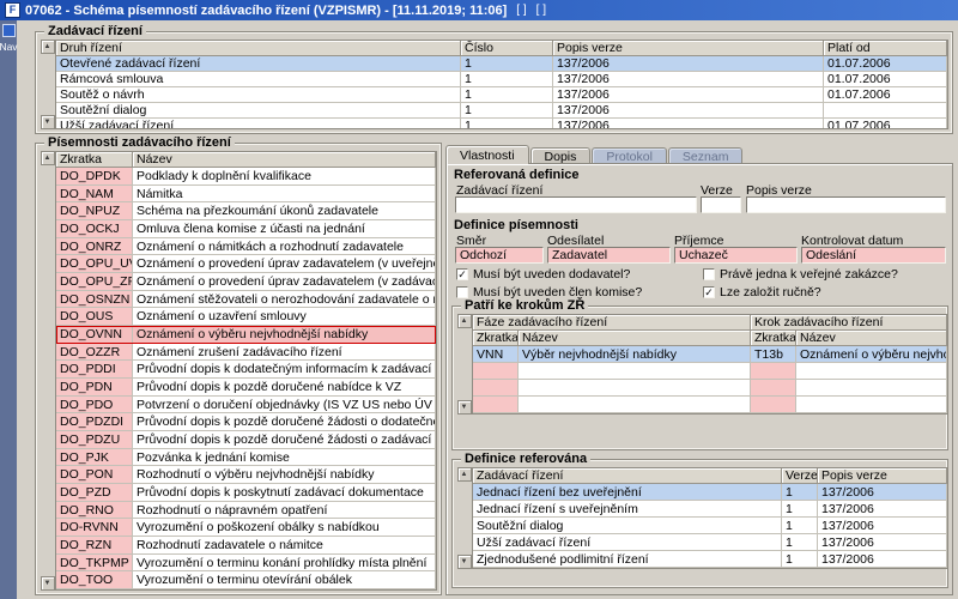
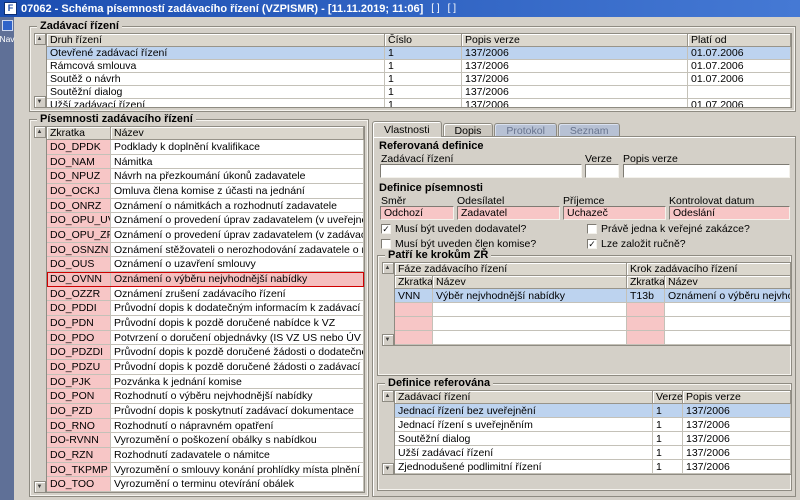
  F
  07062 - Schéma písemností zadávacího řízení (VZPISMR) - [11.11.2019; 11:06]
  [ ]
  [ ]
  Nav
  Zadávací řízení
  Druh řízení
  Číslo
  Popis verze
  Platí od
  Otevřené zadávací řízení
  1
  137/2006
  01.07.2006
  Rámcová smlouva
  1
  137/2006
  01.07.2006
  Soutěž o návrh
  1
  137/2006
  01.07.2006
  Soutěžní dialog
  1
  137/2006
  Užší zadávací řízení
  1
  137/2006
  01.07.2006
  Písemnosti zadávacího řízení
  Zkratka
  Název
  DO_DPDK
  Podklady k doplnění kvalifikace
  DO_NAM
  Námitka
  DO_NPUZ
- Schéma na přezkoumání úkonů zadavatele
+ Návrh na přezkoumání úkonů zadavatele
  DO_OCKJ
  Omluva člena komise z účasti na jednání
  DO_ONRZ
  Oznámení o námitkách a rozhodnutí zadavatele
  DO_OPU_U
  Oznámení o provedení úprav zadavatelem (v uveřejn
  DO_OPU_Z
  Oznámení o provedení úprav zadavatelem (v zadávac
  DO_OSNZN
  Oznámení stěžovateli o nerozhodování zadavatele o
  DO_OUS
  Oznámení o uzavření smlouvy
  DO_OVNN
  Oznámení o výběru nejvhodnější nabídky
  DO_OZZR
  Oznámení zrušení zadávacího řízení
  DO_PDDI
  Průvodní dopis k dodatečným informacím k zadávací
  DO_PDN
  Průvodní dopis k pozdě doručené nabídce k VZ
  DO_PDO
  Potvrzení o doručení objednávky (IS VZ US nebo ÚV
  DO_PDZDI
  Průvodní dopis k pozdě doručené žádosti o dodatečn
  DO_PDZU
  Průvodní dopis k pozdě doručené žádosti o zadávací
  DO_PJK
  Pozvánka k jednání komise
  DO_PON
  Rozhodnutí o výběru nejvhodnější nabídky
  DO_PZD
  Průvodní dopis k poskytnutí zadávací dokumentace
  DO_RNO
  Rozhodnutí o nápravném opatření
  DO-RVNN
  Vyrozumění o poškození obálky s nabídkou
  DO_RZN
  Rozhodnutí zadavatele o námitce
  DO_TKPMP
- Vyrozumění o terminu konání prohlídky místa plnění
+ Vyrozumění o smlouvy konání prohlídky místa plnění
  DO_TOO
  Vyrozumění o terminu otevírání obálek
  Vlastnosti
  Dopis
  Protokol
  Seznam
  Referovaná definice
  Zadávací řízení
  Verze
  Popis verze
  Definice písemnosti
  Směr
  Odesílatel
  Příjemce
  Kontrolovat datum
  Odchozí
  Zadavatel
  Uchazeč
  Odeslání
  Musí být uveden dodavatel?
  Právě jedna k veřejné zakázce?
  Musí být uveden člen komise?
  Lze založit ručně?
  Patří ke krokům ZŘ
  Fáze zadávacího řízení
  Krok zadávacího řízení
  Zkratka
  Název
  Zkratka
  Název
  VNN
  Výběr nejvhodnější nabídky
  T13b
  Definice referována
  Zadávací řízení
  Verze
  Popis verze
  Jednací řízení bez uveřejnění
  1
  137/2006
  Jednací řízení s uveřejněním
  1
  137/2006
  Soutěžní dialog
  1
  137/2006
  Užší zadávací řízení
  1
  137/2006
  Zjednodušené podlimitní řízení
  1
  137/2006
